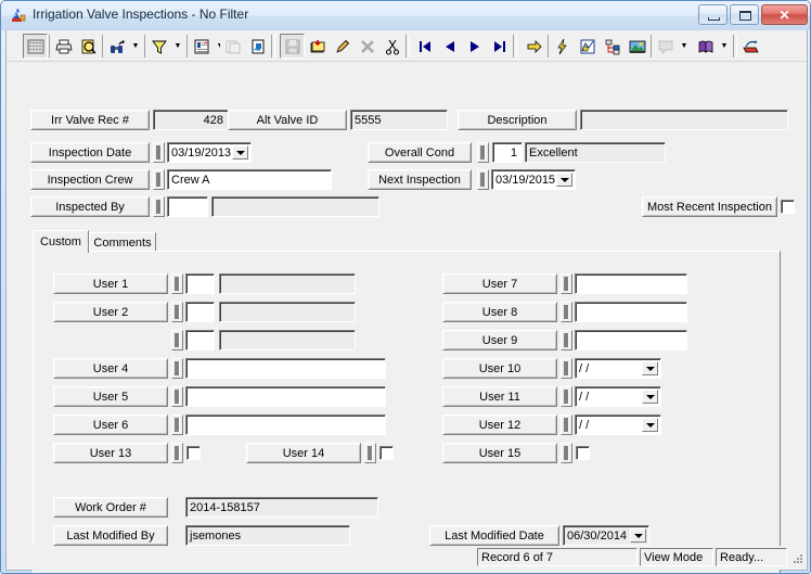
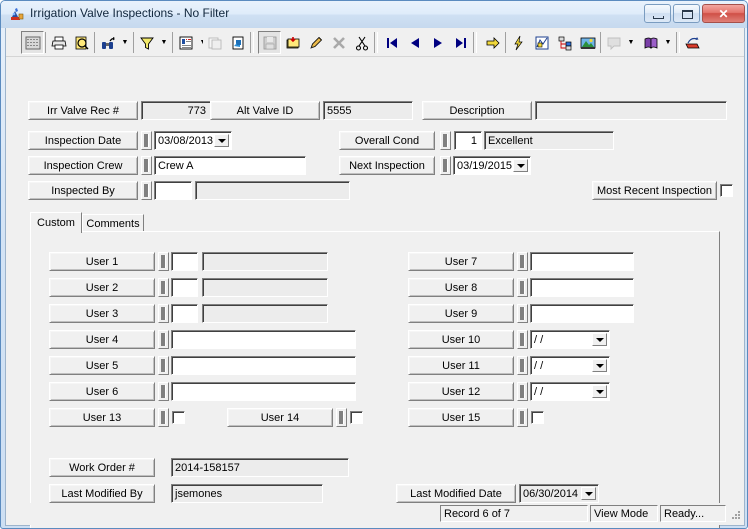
  Irrigation Valve Inspections - No Filter
  ✕
  Irr Valve Rec #
- 428
+ 773
  Alt Valve ID
  5555
  Description
  Inspection Date
- 03/19/2013
+ 03/08/2013
  Overall Cond
  1
  Excellent
  Inspection Crew
  Crew A
  Next Inspection
  03/19/2015
  Inspected By
  Most Recent Inspection
  Custom
  Comments
  User 1
  User 2
+ User 3
  User 4
  User 5
  User 6
  User 7
  User 8
  User 9
  User 10
  / /
  User 11
  / /
  User 12
  / /
  User 13
  User 14
  User 15
  Work Order #
  2014-158157
  Last Modified By
  jsemones
  Last Modified Date
  06/30/2014
  Record 6 of 7
  View Mode
  Ready...
